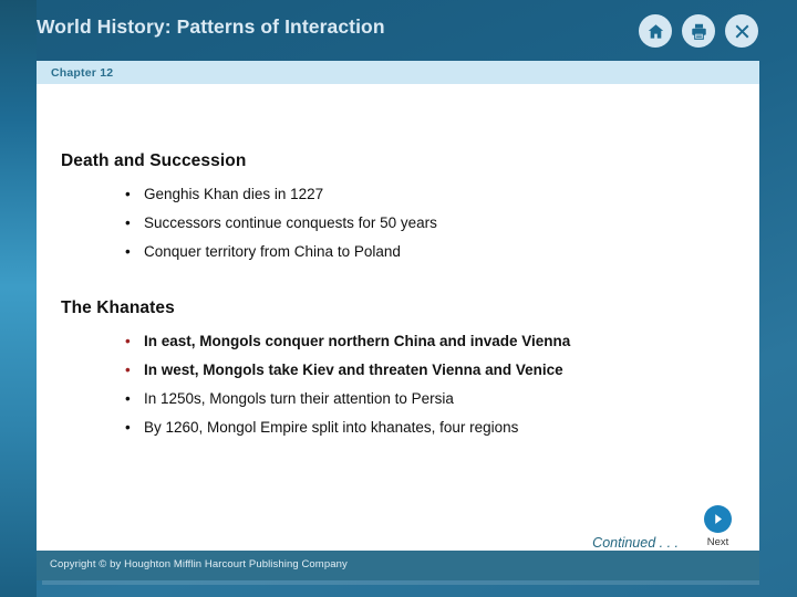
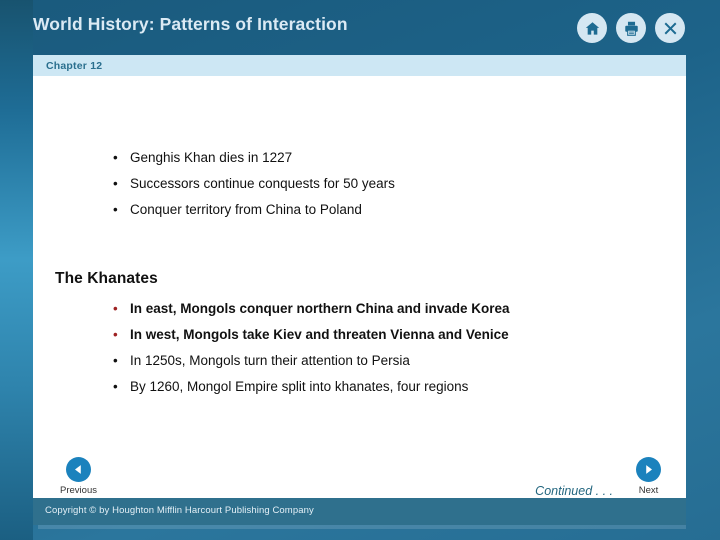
  World History: Patterns of Interaction
  Chapter 12
- Death and Succession
  •
  Genghis Khan dies in 1227
  •
  Successors continue conquests for 50 years
  •
  Conquer territory from China to Poland
  The Khanates
  •
- In east, Mongols conquer northern China and invade Vienna
+ In east, Mongols conquer northern China and invade Korea
  •
  In west, Mongols take Kiev and threaten Vienna and Venice
  •
  In 1250s, Mongols turn their attention to Persia
  •
  By 1260, Mongol Empire split into khanates, four regions
+ Previous
  Continued . . .
  Next
  Copyright © by Houghton Mifflin Harcourt Publishing Company
